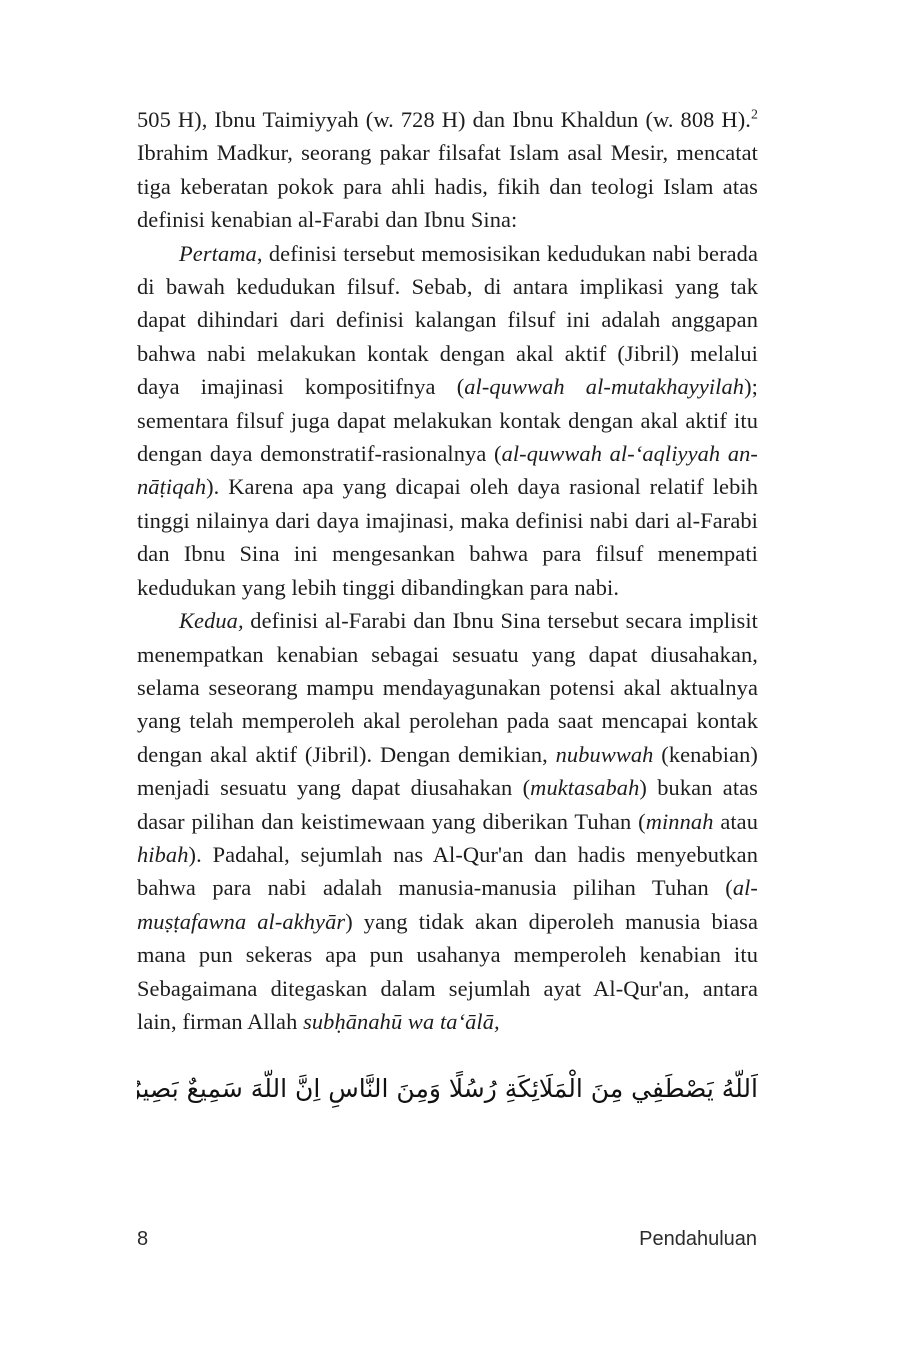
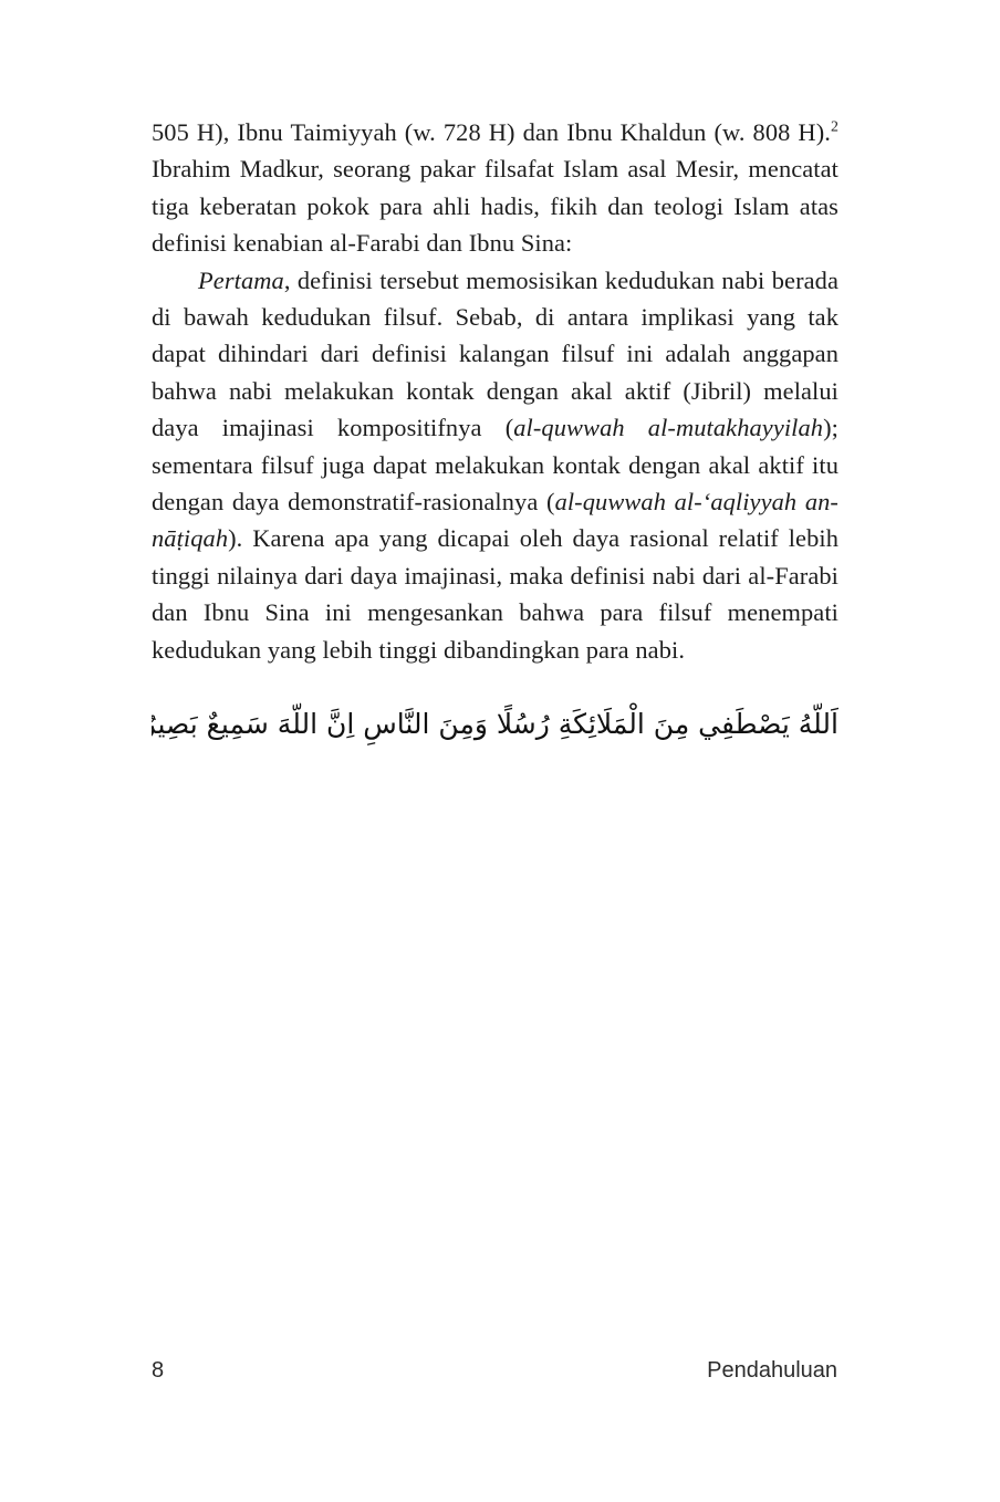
  505 H), Ibnu Taimiyyah (w. 728 H) dan Ibnu Khaldun (w. 808 H).2 Ibrahim Madkur, seorang pakar filsafat Islam asal Mesir, mencatat tiga keberatan pokok para ahli hadis, fikih dan teologi Islam atas definisi kenabian al-Farabi dan Ibnu Sina:
  Pertama, definisi tersebut memosisikan kedudukan nabi berada di bawah kedudukan filsuf. Sebab, di antara implikasi yang tak dapat dihindari dari definisi kalangan filsuf ini adalah anggapan bahwa nabi melakukan kontak dengan akal aktif (Jibril) melalui daya imajinasi kompositifnya (al-quwwah al-mutakhayyilah); sementara filsuf juga dapat melakukan kontak dengan akal aktif itu dengan daya demonstratif-rasionalnya (al-quwwah al-ʻaqliyyah an-nāṭiqah). Karena apa yang dicapai oleh daya rasional relatif lebih tinggi nilainya dari daya imajinasi, maka definisi nabi dari al-Farabi dan Ibnu Sina ini mengesankan bahwa para filsuf menempati kedudukan yang lebih tinggi dibandingkan para nabi.
- Kedua, definisi al-Farabi dan Ibnu Sina tersebut secara implisit menempatkan kenabian sebagai sesuatu yang dapat diusahakan, selama seseorang mampu mendayagunakan potensi akal aktualnya yang telah memperoleh akal perolehan pada saat mencapai kontak dengan akal aktif (Jibril). Dengan demikian, nubuwwah (kenabian) menjadi sesuatu yang dapat diusahakan (muktasabah) bukan atas dasar pilihan dan keistimewaan yang diberikan Tuhan (minnah atau hibah). Padahal, sejumlah nas Al-Qur'an dan hadis menyebutkan bahwa para nabi adalah manusia-manusia pilihan Tuhan (al-muṣṭafawna al-akhyār) yang tidak akan diperoleh manusia biasa mana pun sekeras apa pun usahanya memperoleh kenabian itu Sebagaimana ditegaskan dalam sejumlah ayat Al-Qur'an, antara lain, firman Allah subḥānahū wa taʻālā,
  اَللّهُ يَصْطَفِي مِنَ الْمَلَائِكَةِ رُسُلًا وَمِنَ النَّاسِ اِنَّ اللّهَ سَمِيعٌ بَصِي
  8
  Pendahuluan
